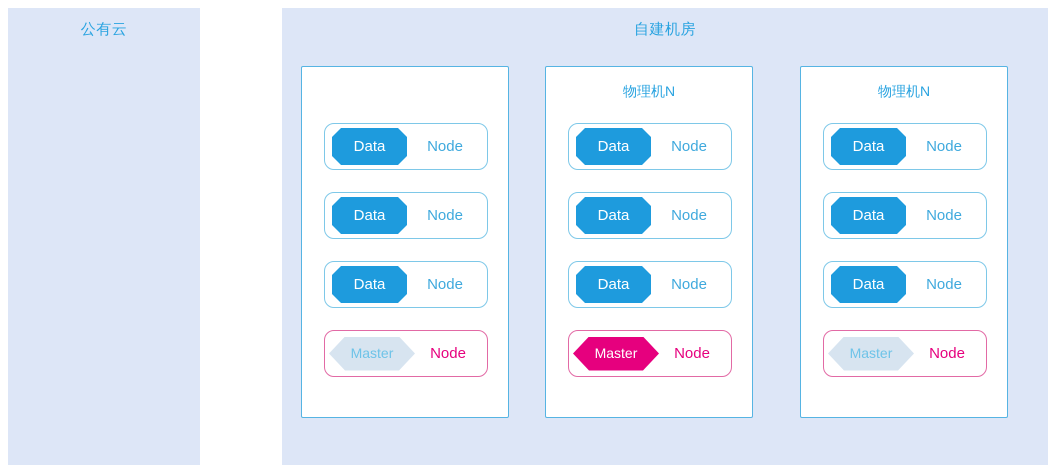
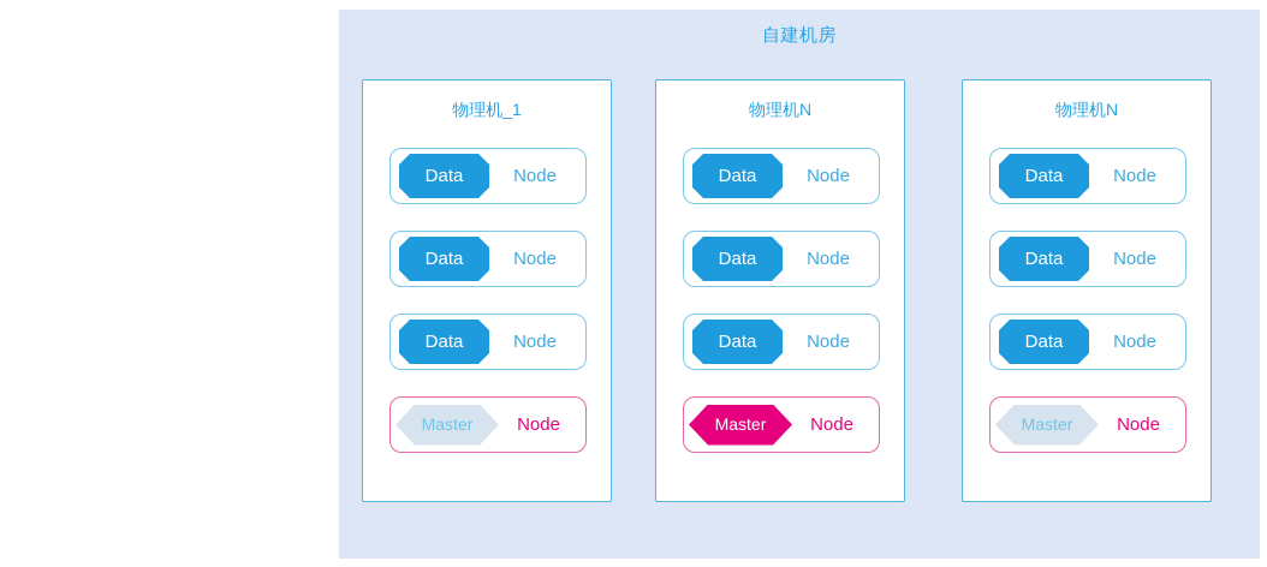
- 公有云
  自建机房
+ 物理机_1
  Data
  Node
  Data
  Node
  Data
  Node
  Master
  Node
  物理机N
  Data
  Node
  Data
  Node
  Data
  Node
  Master
  Node
  物理机N
  Data
  Node
  Data
  Node
  Data
  Node
  Master
  Node
